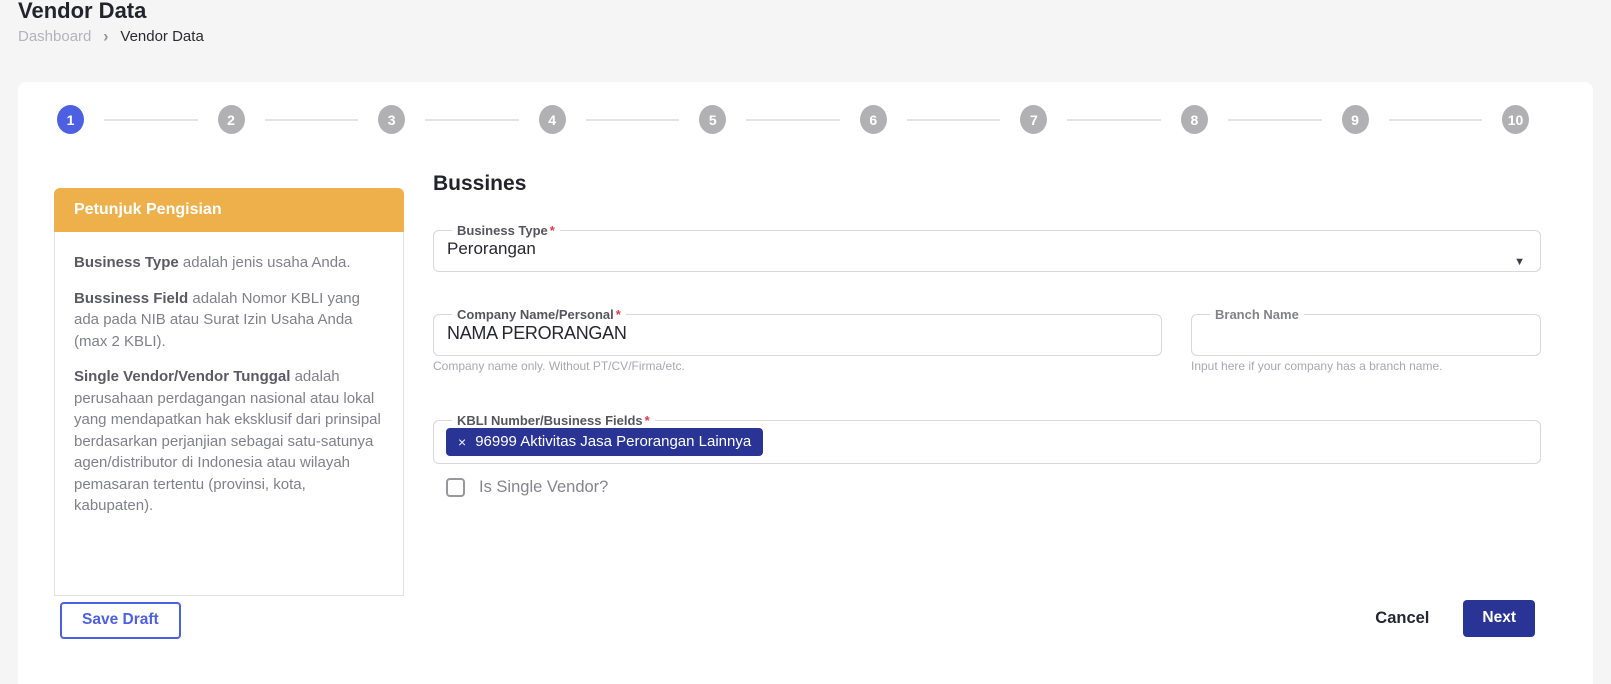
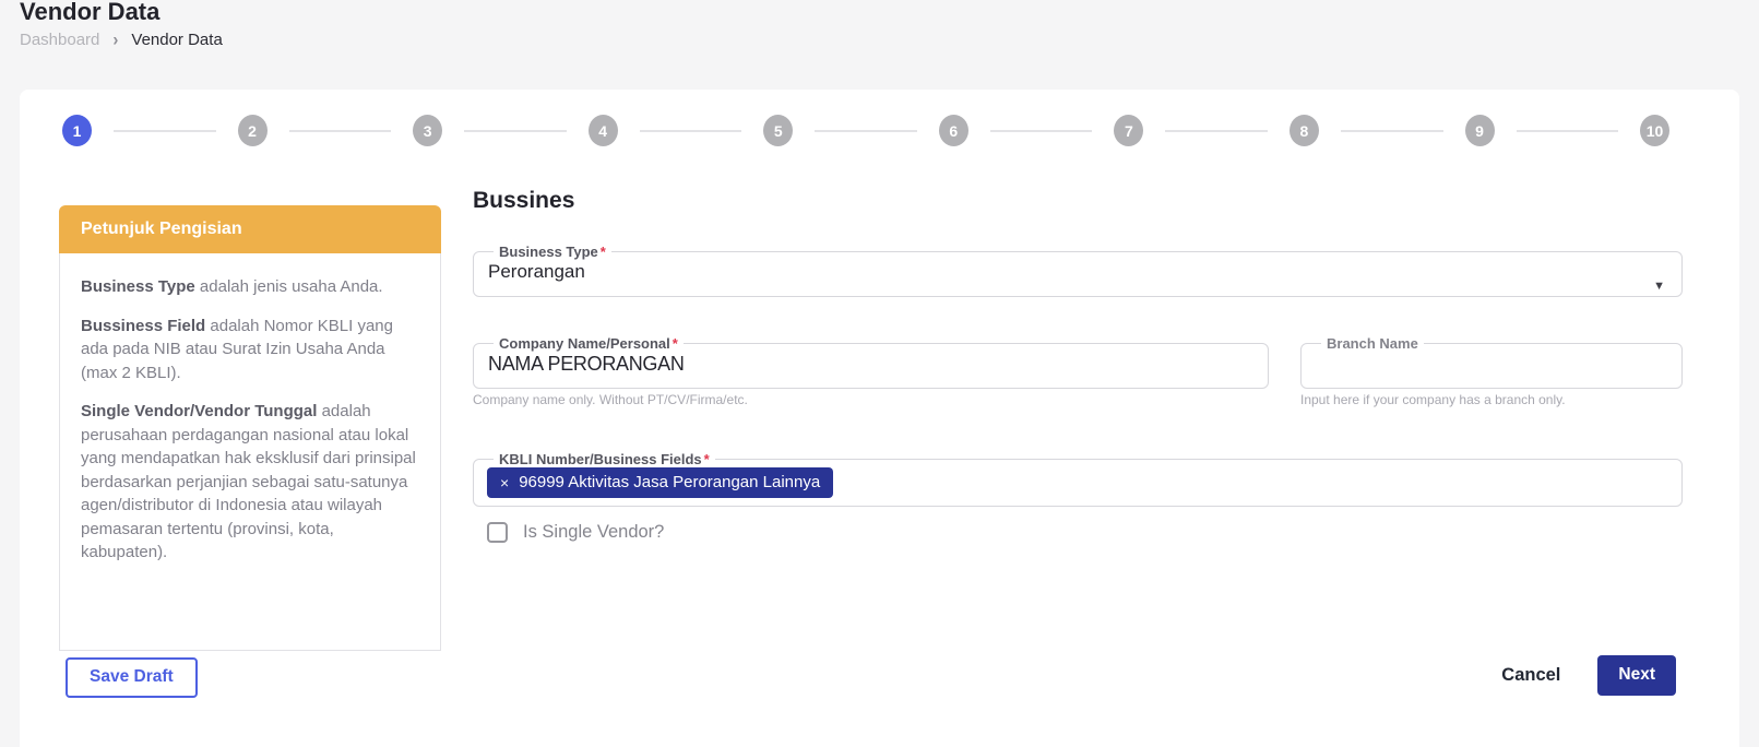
  Vendor Data
  Dashboard
  ›
  Vendor Data
  1
  2
  3
  4
  5
  6
  7
  8
  9
  10
  Petunjuk Pengisian
  Business Type adalah jenis usaha Anda.
  Bussiness Field adalah Nomor KBLI yang ada pada NIB atau Surat Izin Usaha Anda (max 2 KBLI).
  Single Vendor/Vendor Tunggal adalah perusahaan perdagangan nasional atau lokal yang mendapatkan hak eksklusif dari prinsipal berdasarkan perjanjian sebagai satu-satunya agen/distributor di Indonesia atau wilayah pemasaran tertentu (provinsi, kota, kabupaten).
  Save Draft
  Bussines
  Business Type *
  Perorangan
  ▼
  Company Name/Personal *
  NAMA PERORANGAN
  Company name only. Without PT/CV/Firma/etc.
  Branch Name
- Input here if your company has a branch name.
+ Input here if your company has a branch only.
  KBLI Number/Business Fields *
  ×
  96999 Aktivitas Jasa Perorangan Lainnya
  Is Single Vendor?
  Cancel
  Next
